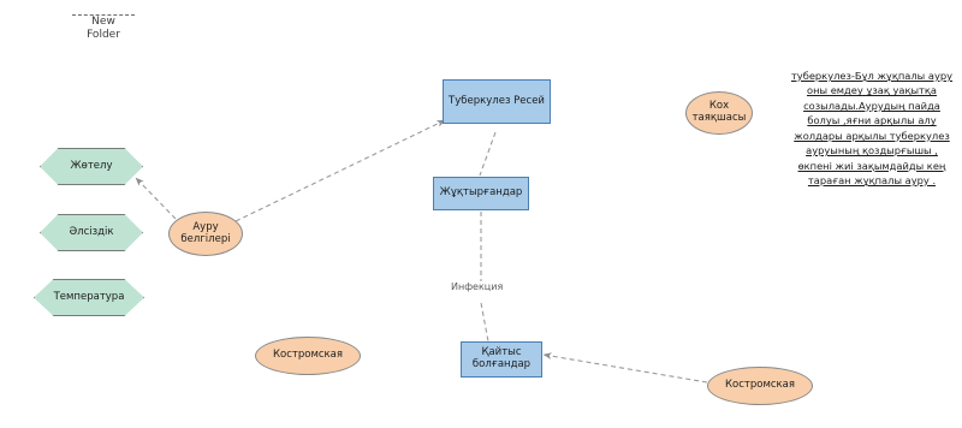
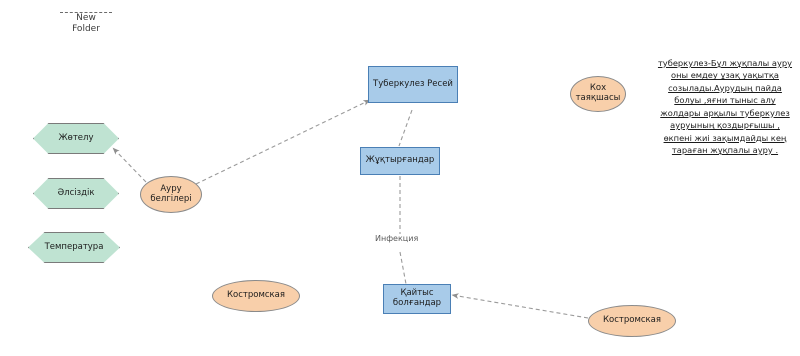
  New Folder
  Туберкулез Ресей
  Жұқтырғандар
  Қайтыс
  болғандар
  Жөтелу
  Әлсіздік
  Температура
  Ауру
  белгілері
  Кох
  таяқшасы
  Костромская
  Костромская
  Инфекция
- туберкулез-Бұл жұқпалы ауру оны емдеу ұзақ уақытқа созылады.Аурудың пайда болуы ,яғни арқылы алу жолдары арқылы туберкулез ауруының қоздырғышы , өкпені жиі зақымдайды кең тараған жұқпалы ауру .
+ туберкулез-Бұл жұқпалы ауру оны емдеу ұзақ уақытқа созылады.Аурудың пайда болуы ,яғни тыныс алу жолдары арқылы туберкулез ауруының қоздырғышы , өкпені жиі зақымдайды кең тараған жұқпалы ауру .
